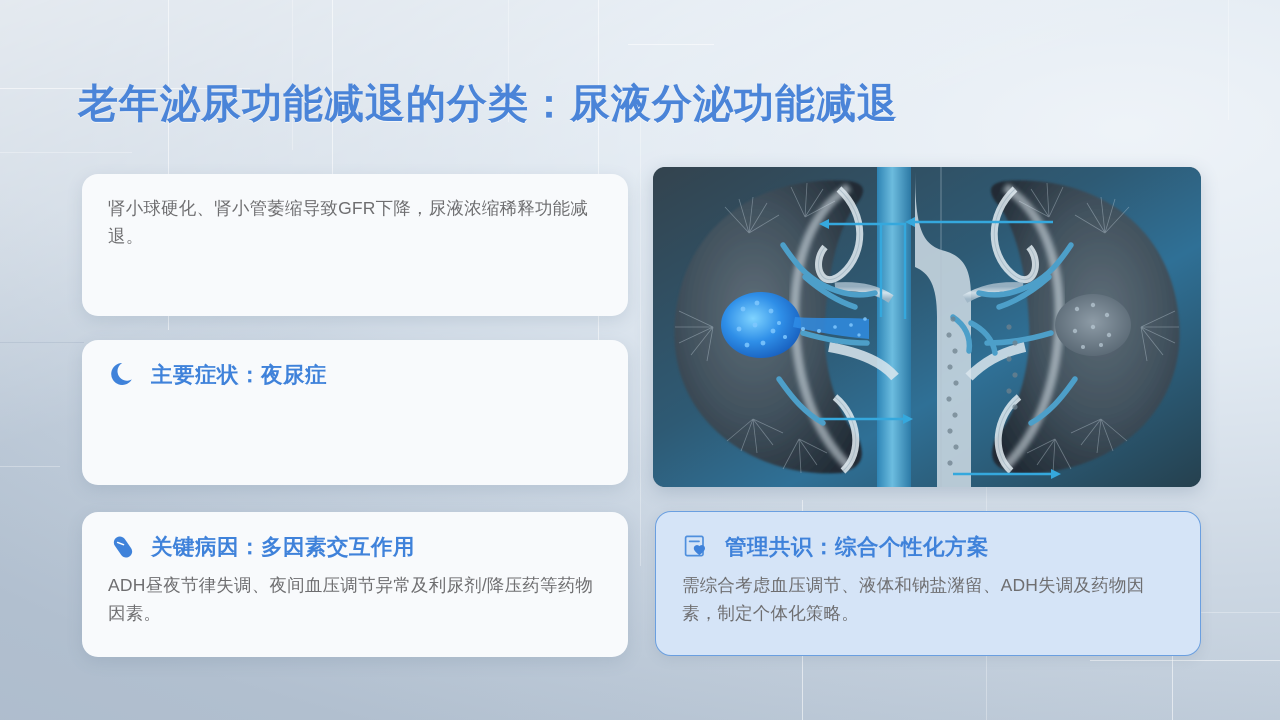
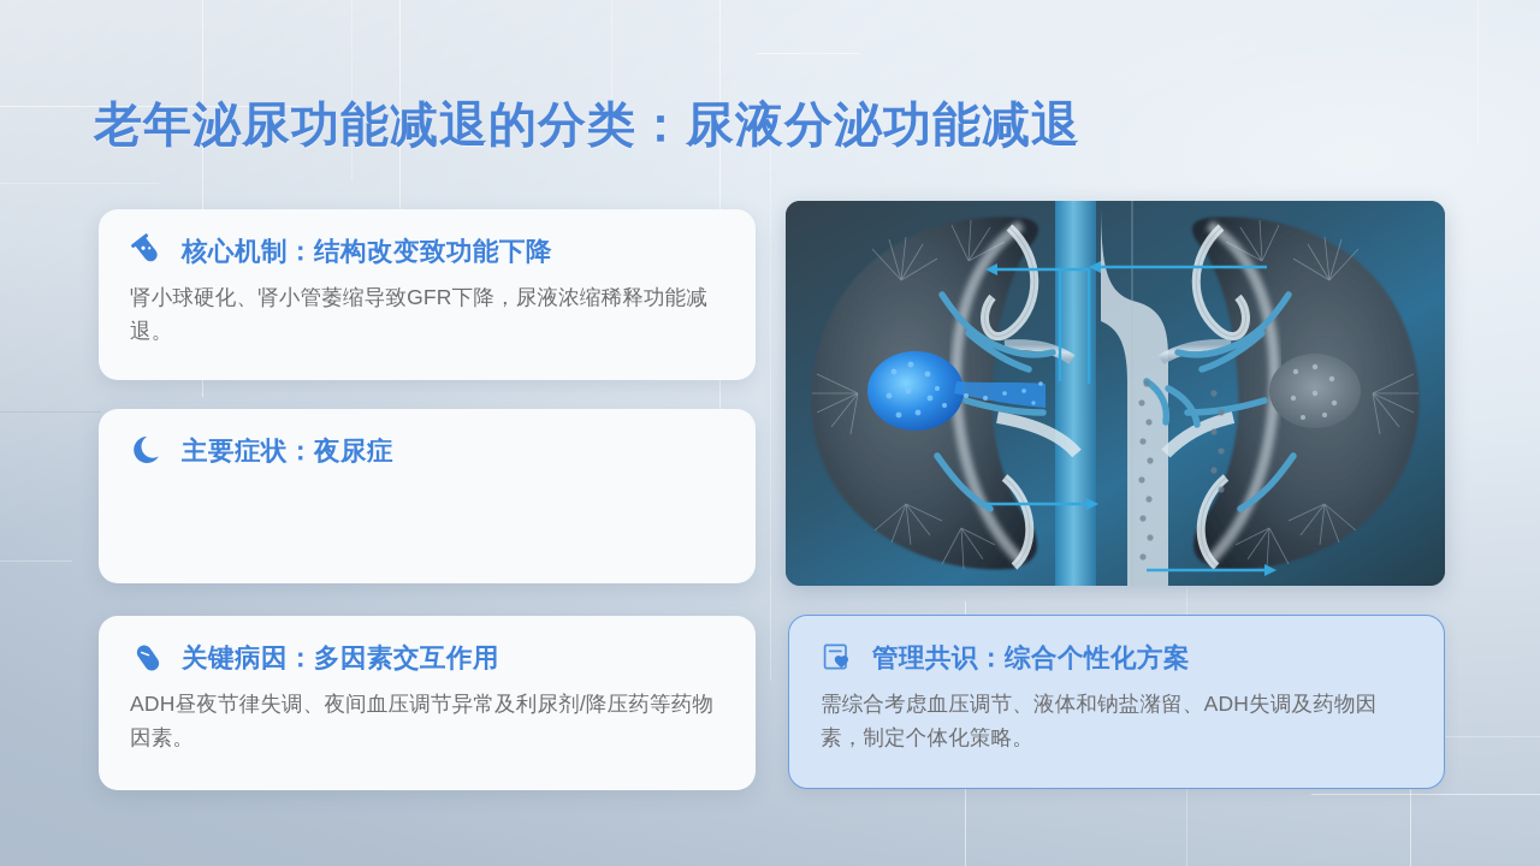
  老年泌尿功能减退的分类：尿液分泌功能减退
+ 核心机制：结构改变致功能下降
  肾小球硬化、肾小管萎缩导致GFR下降，尿液浓缩稀释功能减退。
  主要症状：夜尿症
  关键病因：多因素交互作用
  ADH昼夜节律失调、夜间血压调节异常及利尿剂/降压药等药物因素。
  管理共识：综合个性化方案
  需综合考虑血压调节、液体和钠盐潴留、ADH失调及药物因素，制定个体化策略。
